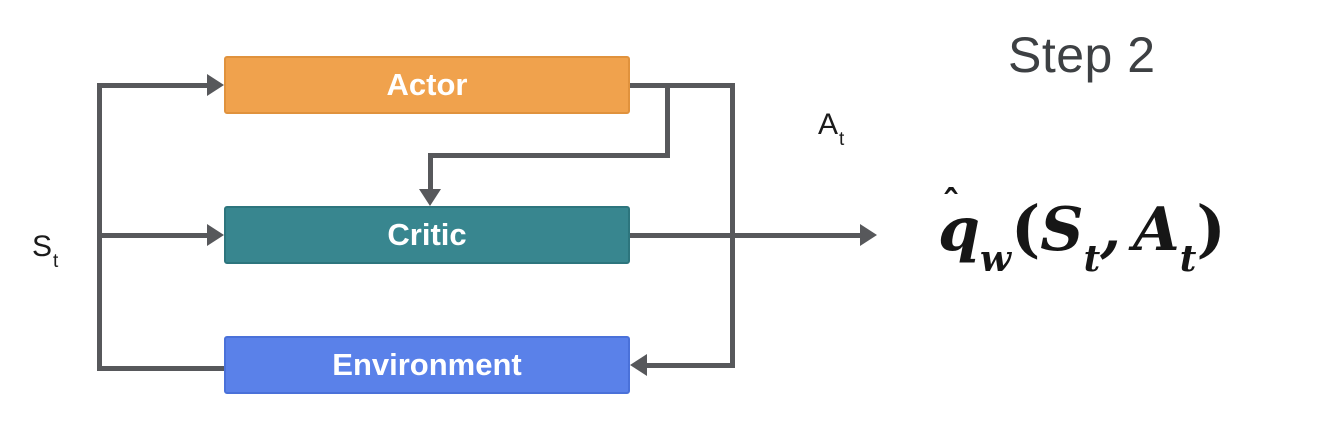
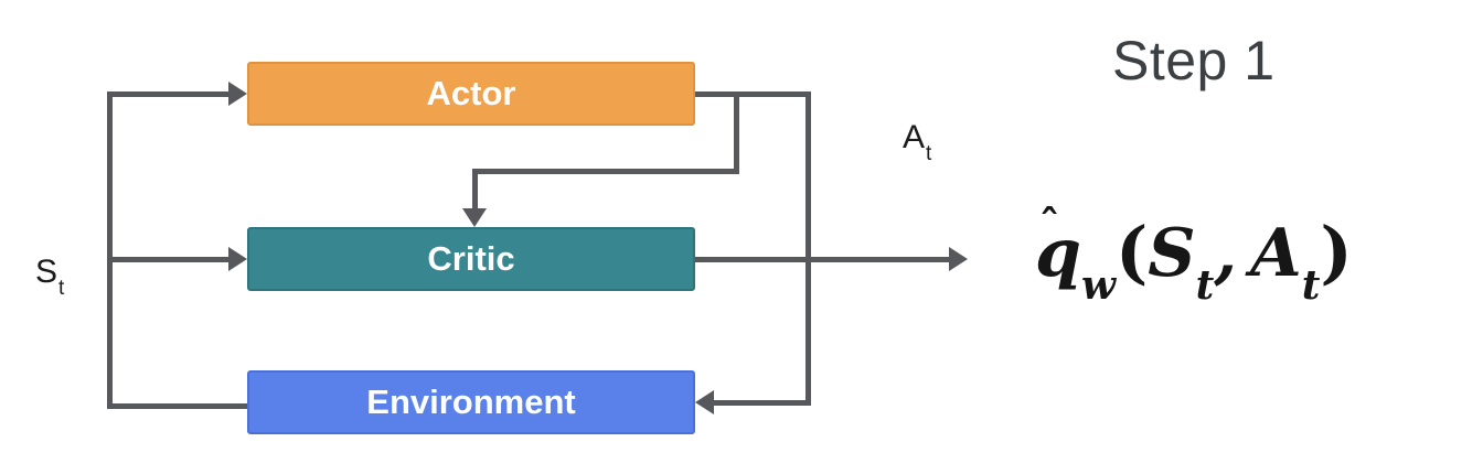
  Actor
  Critic
  Environment
  St
  At
- Step 2
+ Step 1
  ˆ
  qw(St, At)
